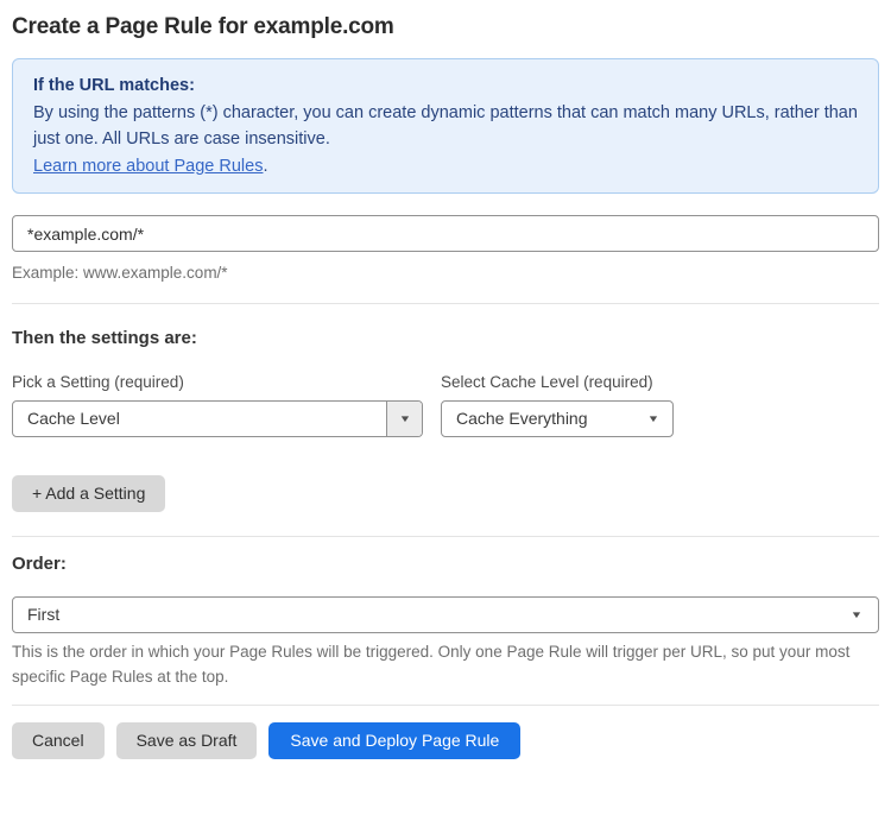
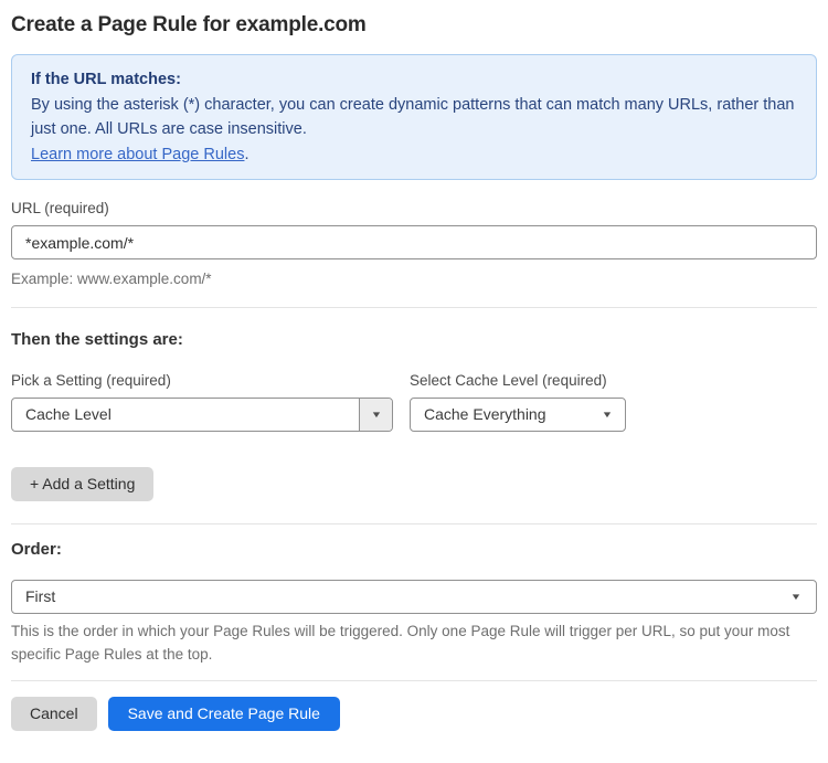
  Create a Page Rule for example.com
  If the URL matches:
- By using the patterns (*) character, you can create dynamic patterns that can match many URLs, rather than just one. All URLs are case insensitive.
+ By using the asterisk (*) character, you can create dynamic patterns that can match many URLs, rather than just one. All URLs are case insensitive.
  Learn more about Page Rules.
+ URL (required)
  *example.com/*
  Example: www.example.com/*
  Then the settings are:
  Pick a Setting (required)
  Cache Level
  ▼
  Select Cache Level (required)
  Cache Everything
  ▼
  + Add a Setting
  Order:
  First
  ▼
  This is the order in which your Page Rules will be triggered. Only one Page Rule will trigger per URL, so put your most specific Page Rules at the top.
  Cancel
- Save as Draft
- Save and Deploy Page Rule
+ Save and Create Page Rule
